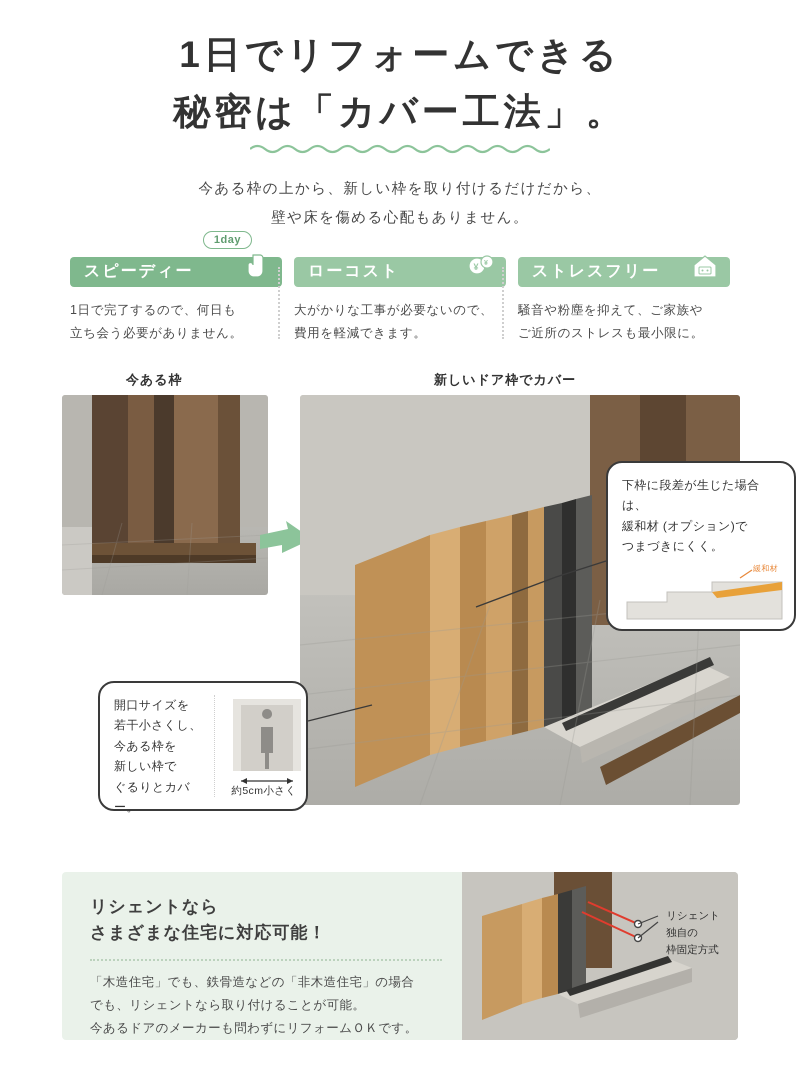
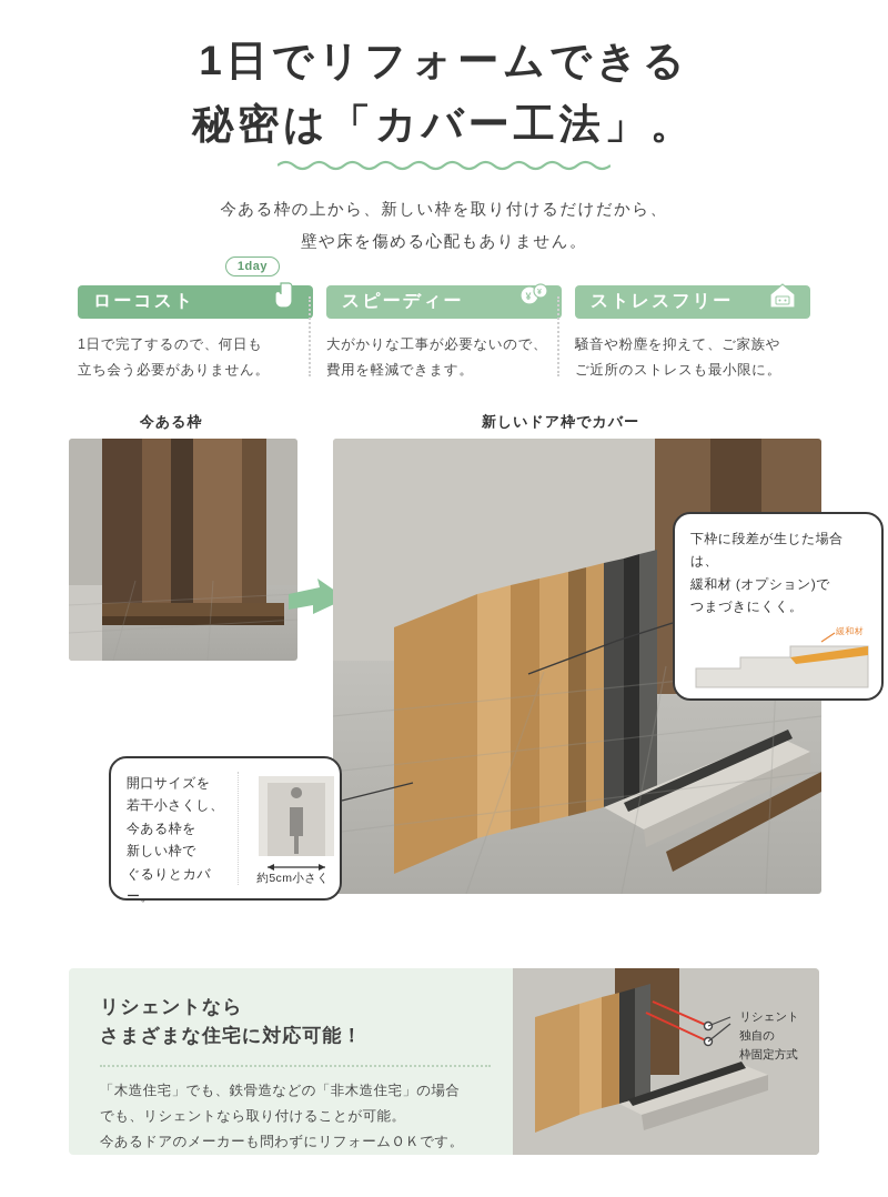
  1日でリフォームできる
  秘密は「カバー工法」。
  今ある枠の上から、新しい枠を取り付けるだけだから、
  壁や床を傷める心配もありません。
  1day
- スピーディー
+ ローコスト
  1日で完了するので、何日も
  立ち会う必要がありません。
- ローコスト
+ スピーディー
  ¥
  大がかりな工事が必要ないので、
  費用を軽減できます。
  ストレスフリー
  騒音や粉塵を抑えて、ご家族や
  ご近所のストレスも最小限に。
  今ある枠
  新しいドア枠でカバー
  下枠に段差が生じた場合は、
  緩和材 (オプション)で
  つまづきにくく。
  緩和材
  開口サイズを
  若干小さくし、
  今ある枠を
  新しい枠で
  ぐるりとカバー。
  約5cm小さく
  リシェントなら
  さまざまな住宅に対応可能！
  「木造住宅」でも、鉄骨造などの「非木造住宅」の場合
  でも、リシェントなら取り付けることが可能。
  今あるドアのメーカーも問わずにリフォームＯＫです。
  リシェント
  独自の
  枠固定方式
